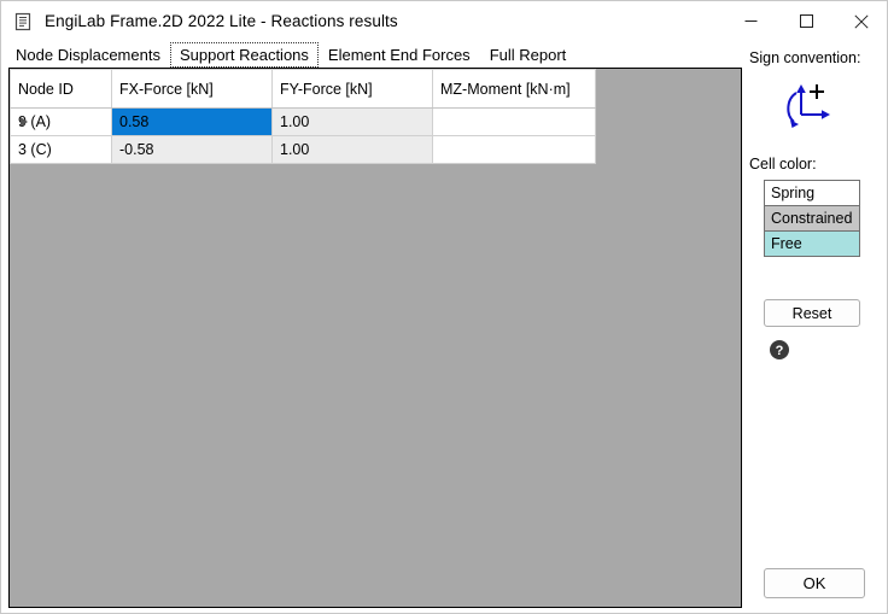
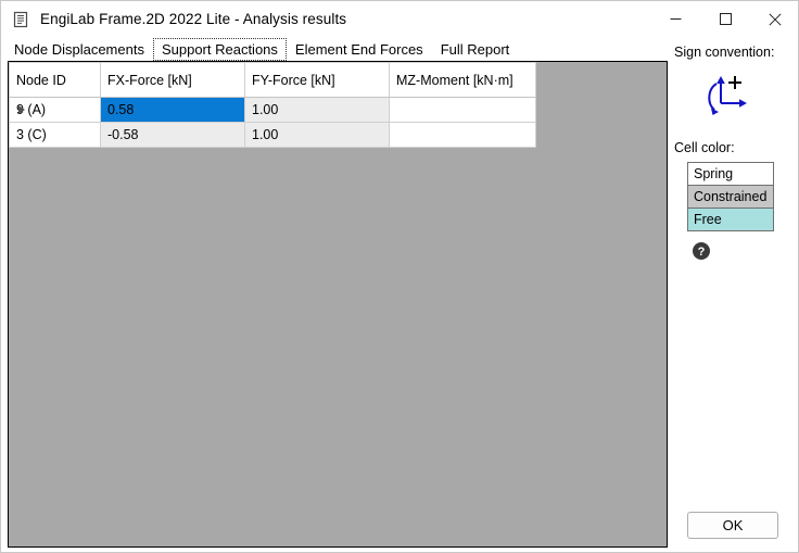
- EngiLab Frame.2D 2022 Lite - Reactions results
+ EngiLab Frame.2D 2022 Lite - Analysis results
  Node Displacements
  Support Reactions
  Element End Forces
  Full Report
  Node ID	FX-Force [kN]	FY-Force [kN]	MZ-Moment [kN·m]
  9 (A)	0.58	1.00
  3 (C)	-0.58	1.00
  Sign convention:
  Cell color:
  Spring
  Constrained
  Free
- Reset
  ?
  OK
